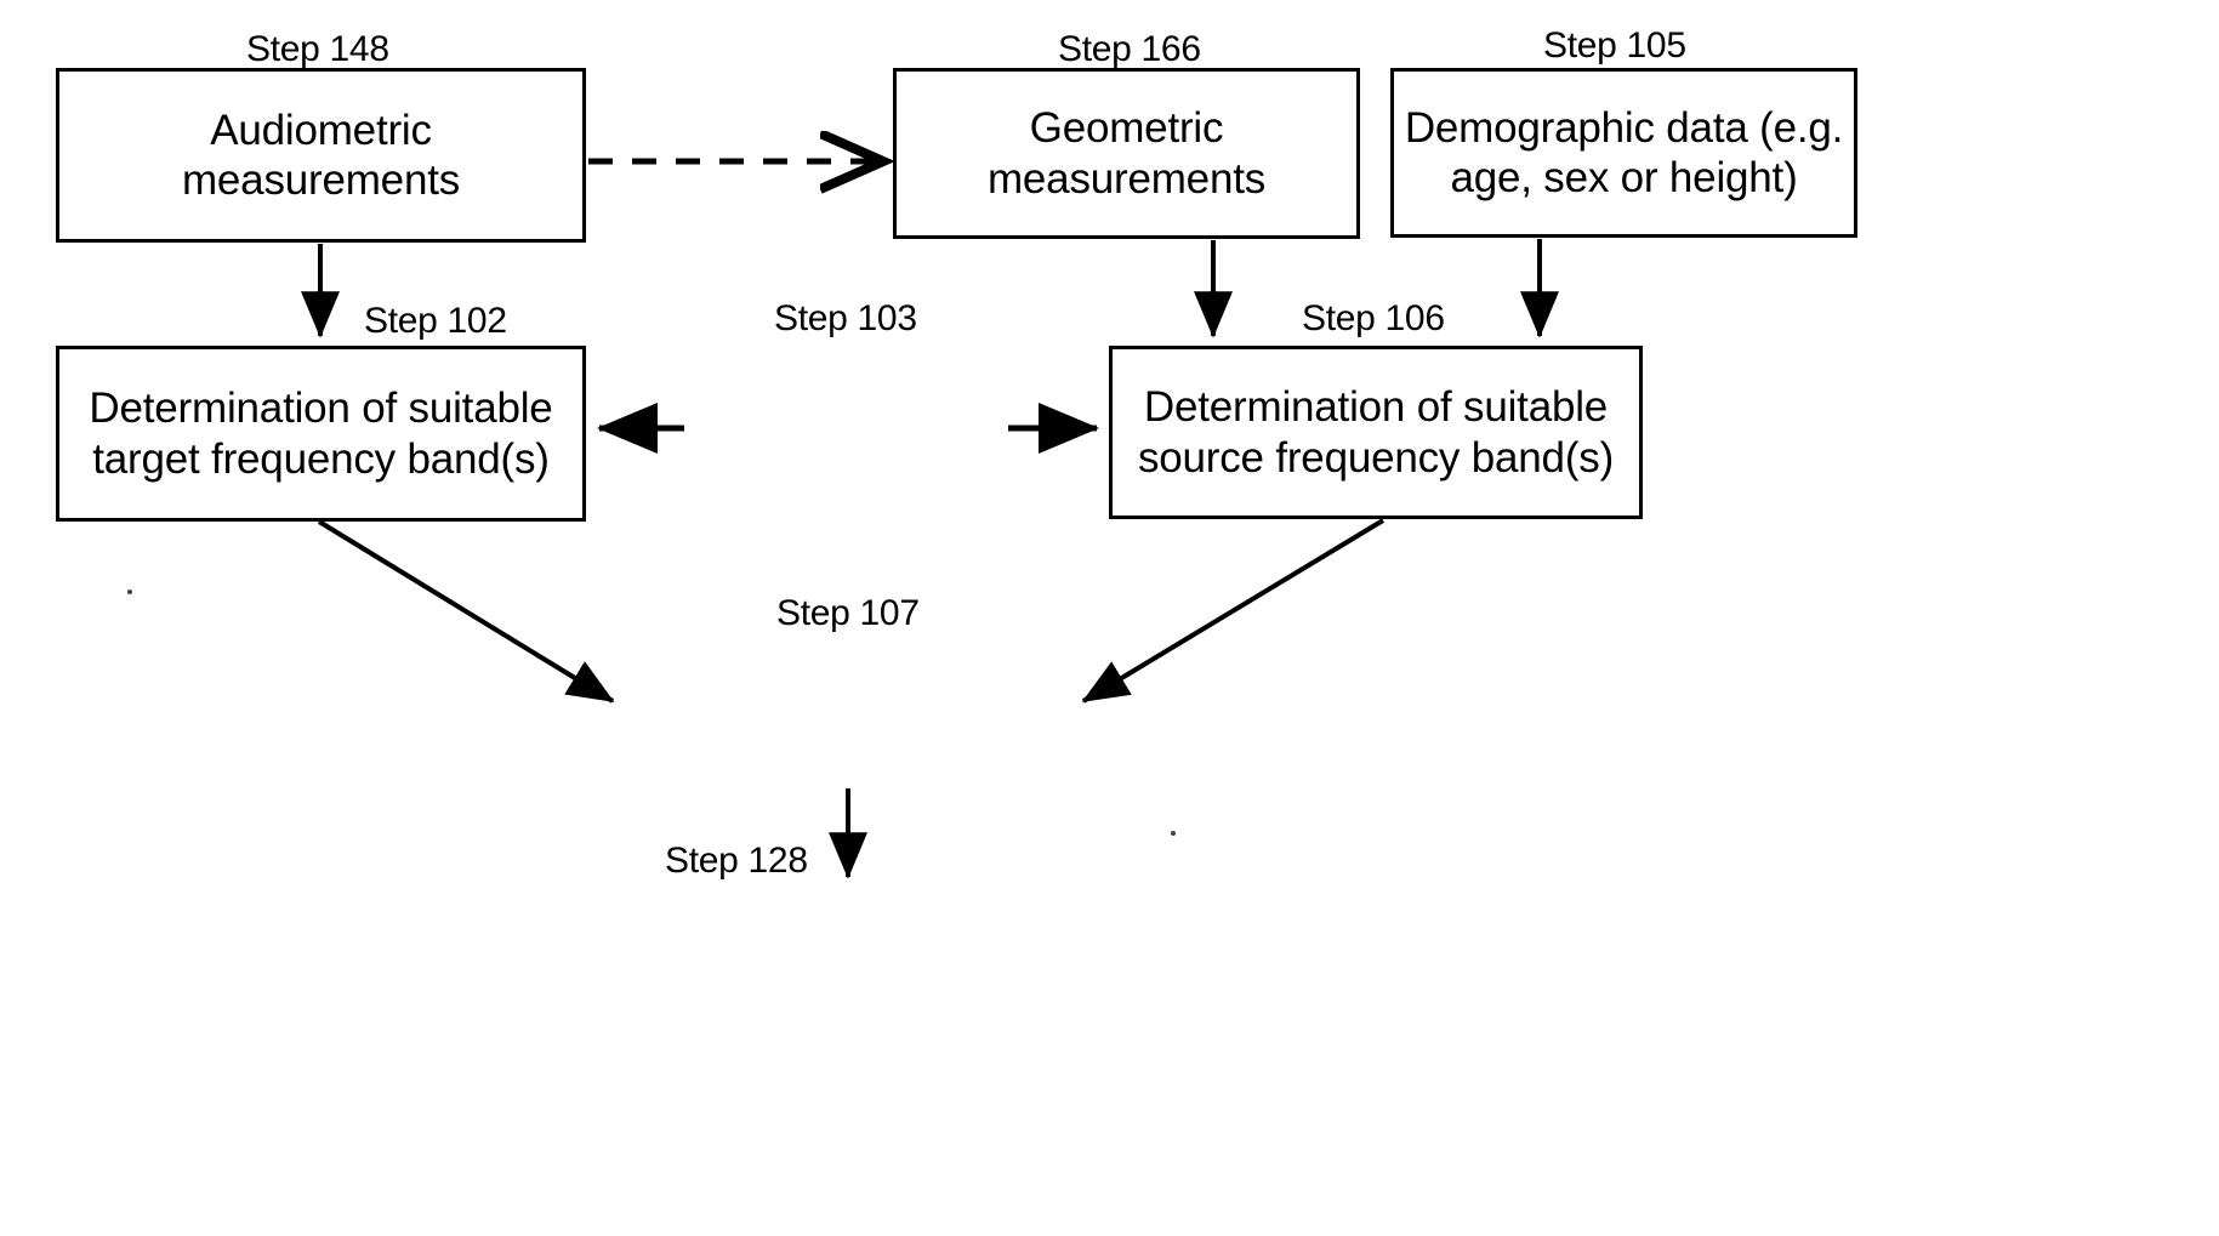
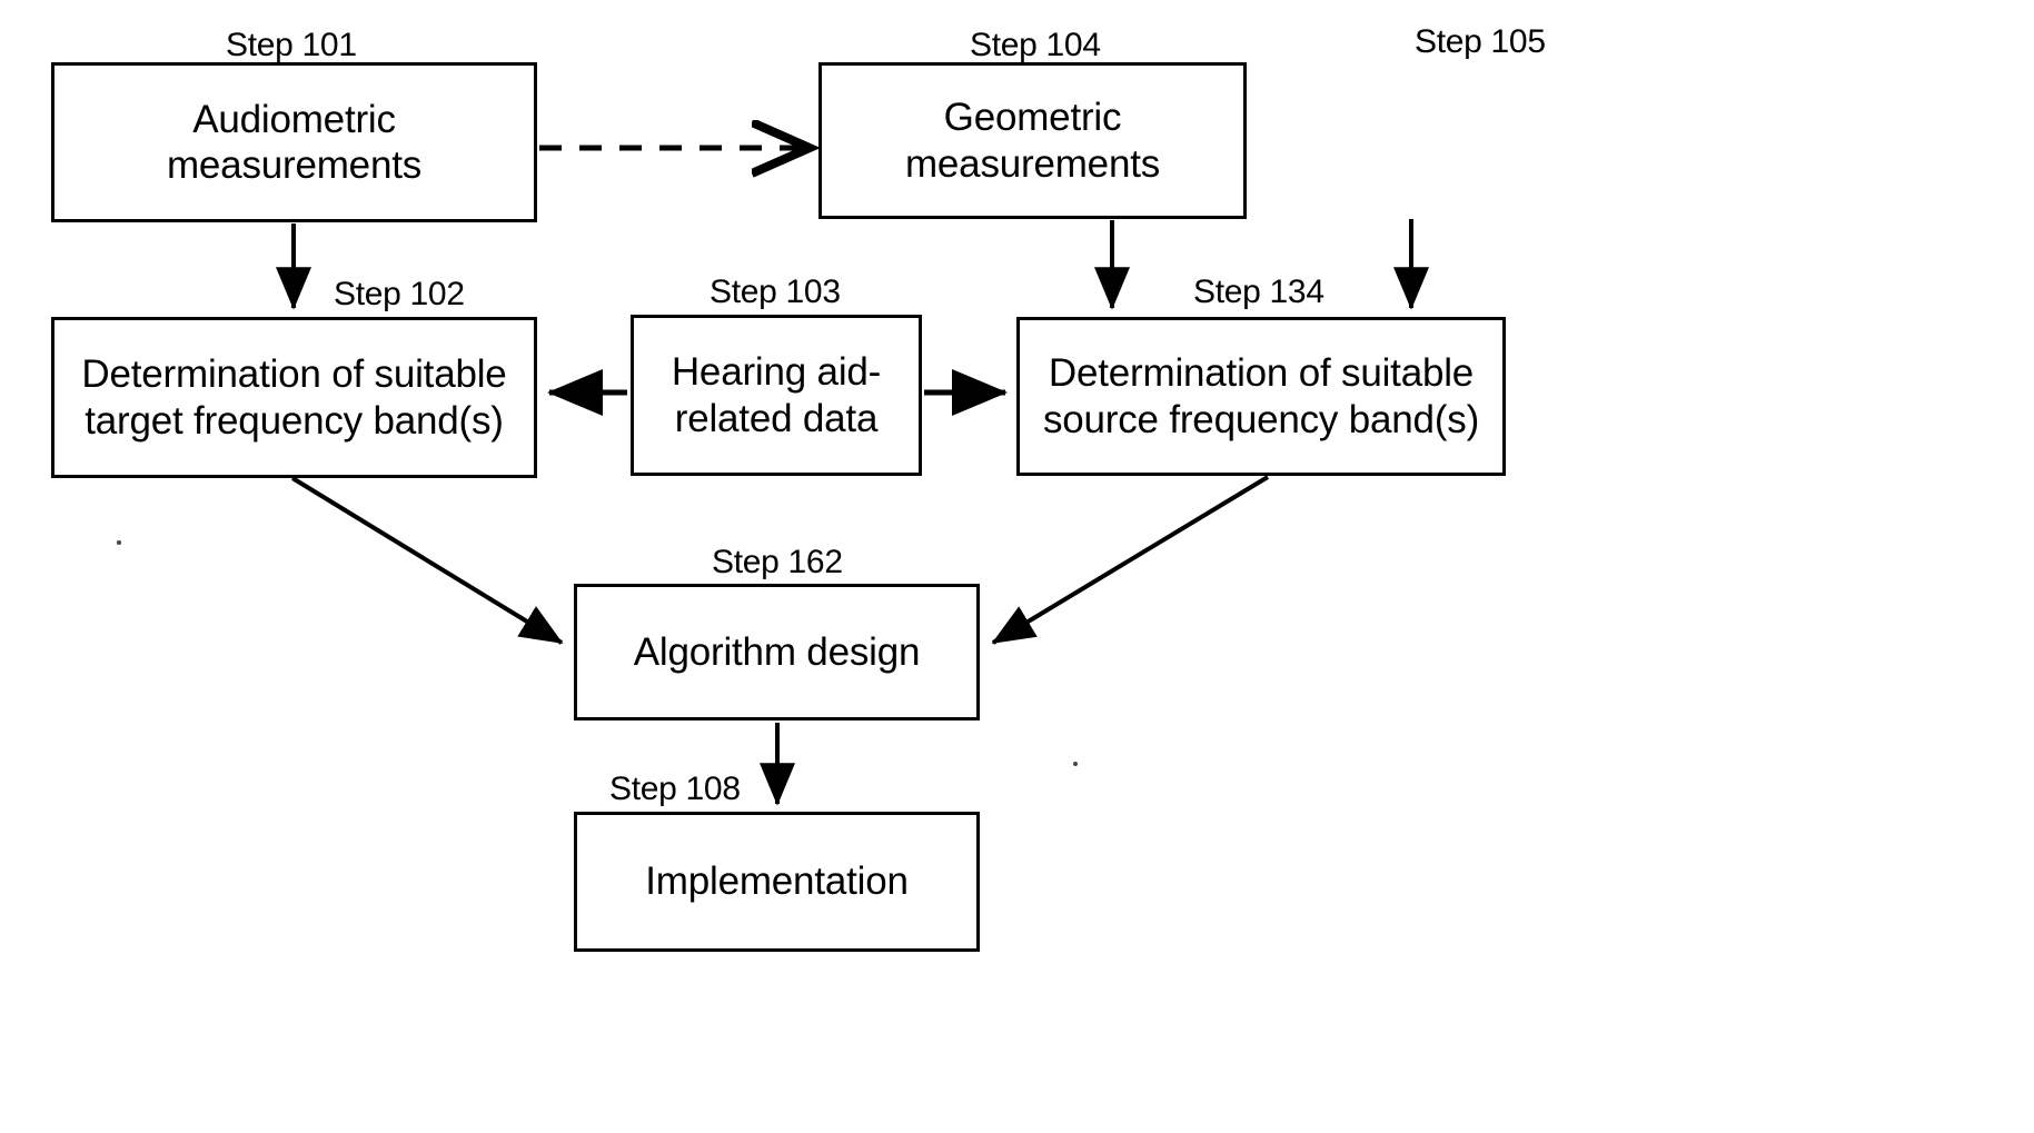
- Step 148
+ Step 101
- Step 166
+ Step 104
  Step 105
  Step 102
  Step 103
- Step 106
+ Step 134
- Step 107
+ Step 162
- Step 128
+ Step 108
  Audiometric
  measurements
  Geometric
  measurements
- Demographic data (e.g.
- age, sex or height)
  Determination of suitable
  target frequency band(s)
+ Hearing aid-
+ related data
  Determination of suitable
  source frequency band(s)
+ Algorithm design
+ Implementation
